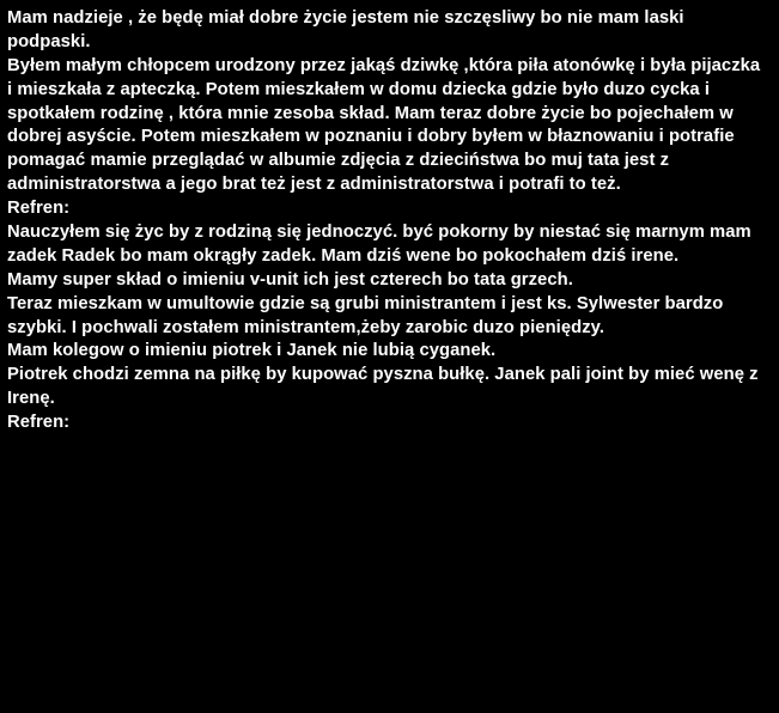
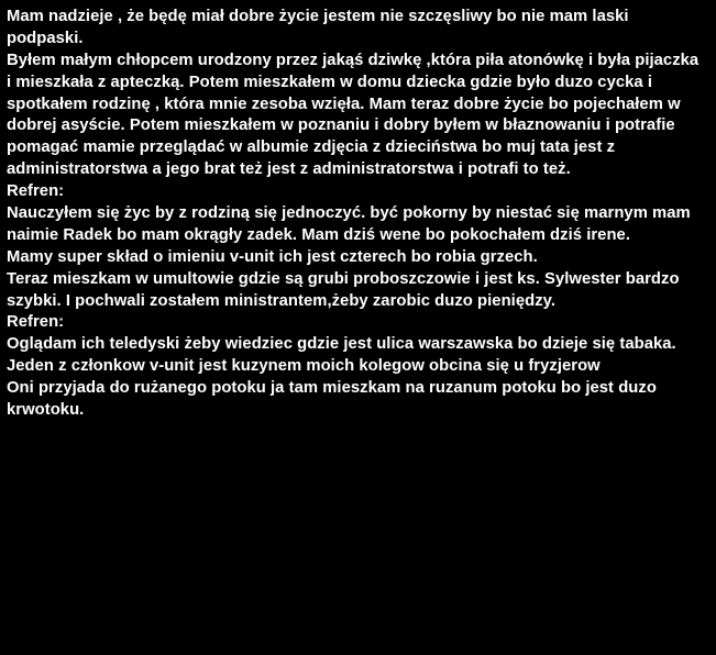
  Mam nadzieje , że będę miał dobre życie jestem nie szczęsliwy bo nie mam laski podpaski.
- Byłem małym chłopcem urodzony przez jakąś dziwkę ,która piła atonówkę i była pijaczka i mieszkała z apteczką. Potem mieszkałem w domu dziecka gdzie było duzo cycka i spotkałem rodzinę , która mnie zesoba skład. Mam teraz dobre życie bo pojechałem w dobrej asyście. Potem mieszkałem w poznaniu i dobry byłem w błaznowaniu i potrafie pomagać mamie przeglądać w albumie zdjęcia z dzieciństwa bo muj tata jest z administratorstwa a jego brat też jest z administratorstwa i potrafi to też.
+ Byłem małym chłopcem urodzony przez jakąś dziwkę ,która piła atonówkę i była pijaczka i mieszkała z apteczką. Potem mieszkałem w domu dziecka gdzie było duzo cycka i spotkałem rodzinę , która mnie zesoba wzięła. Mam teraz dobre życie bo pojechałem w dobrej asyście. Potem mieszkałem w poznaniu i dobry byłem w błaznowaniu i potrafie pomagać mamie przeglądać w albumie zdjęcia z dzieciństwa bo muj tata jest z administratorstwa a jego brat też jest z administratorstwa i potrafi to też.
  Refren:
- Nauczyłem się życ by z rodziną się jednoczyć. być pokorny by niestać się marnym mam zadek Radek bo mam okrągły zadek. Mam dziś wene bo pokochałem dziś irene.
+ Nauczyłem się życ by z rodziną się jednoczyć. być pokorny by niestać się marnym mam naimie Radek bo mam okrągły zadek. Mam dziś wene bo pokochałem dziś irene.
- Mamy super skład o imieniu v-unit ich jest czterech bo tata grzech.
+ Mamy super skład o imieniu v-unit ich jest czterech bo robia grzech.
- Teraz mieszkam w umultowie gdzie są grubi ministrantem i jest ks. Sylwester bardzo szybki. I pochwali zostałem ministrantem,żeby zarobic duzo pieniędzy.
+ Teraz mieszkam w umultowie gdzie są grubi proboszczowie i jest ks. Sylwester bardzo szybki. I pochwali zostałem ministrantem,żeby zarobic duzo pieniędzy.
- Mam kolegow o imieniu piotrek i Janek nie lubią cyganek.
- Piotrek chodzi zemna na piłkę by kupować pyszna bułkę. Janek pali joint by mieć wenę z Irenę.
  Refren:
+ Oglądam ich teledyski żeby wiedziec gdzie jest ulica warszawska bo dzieje się tabaka. Jeden z członkow v-unit jest kuzynem moich kolegow obcina się u fryzjerow
+ Oni przyjada do rużanego potoku ja tam mieszkam na ruzanum potoku bo jest duzo krwotoku.
